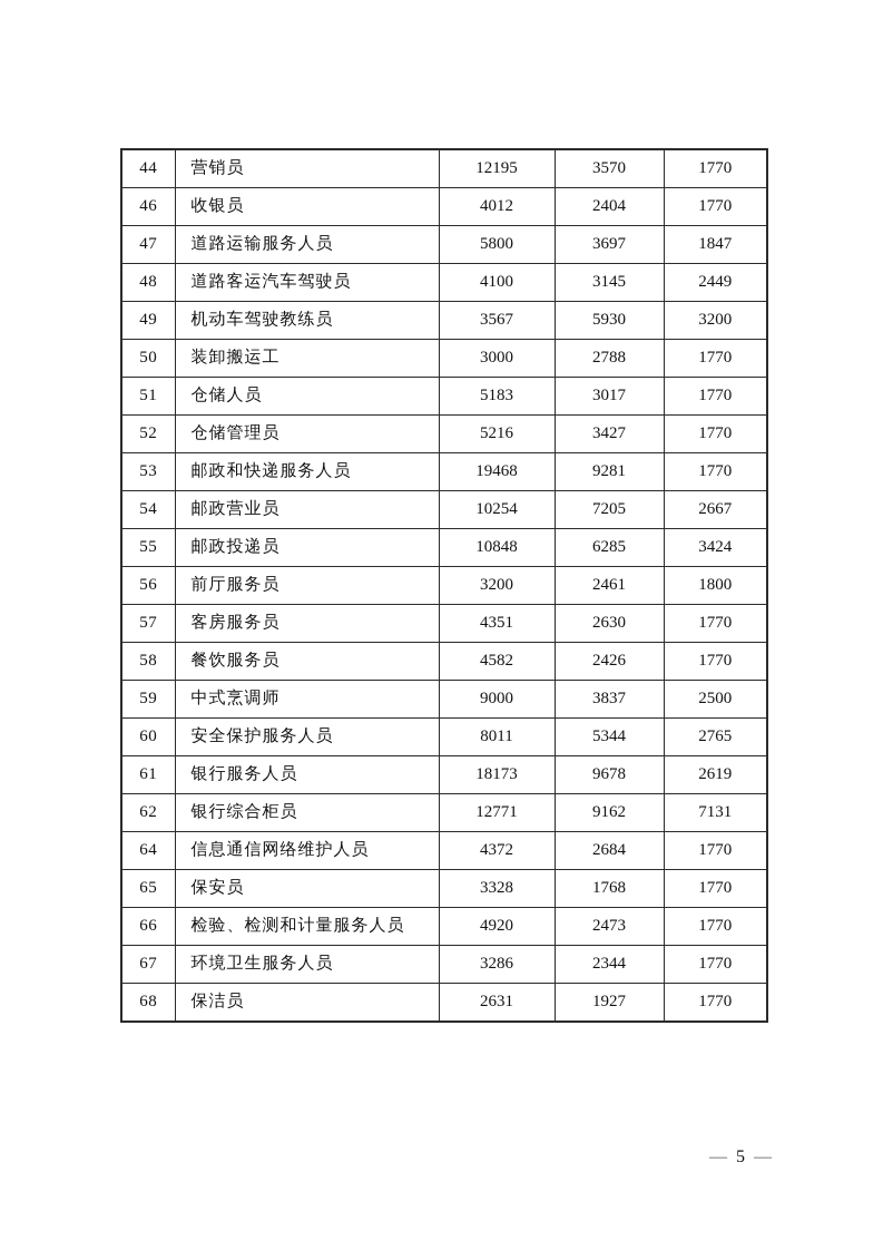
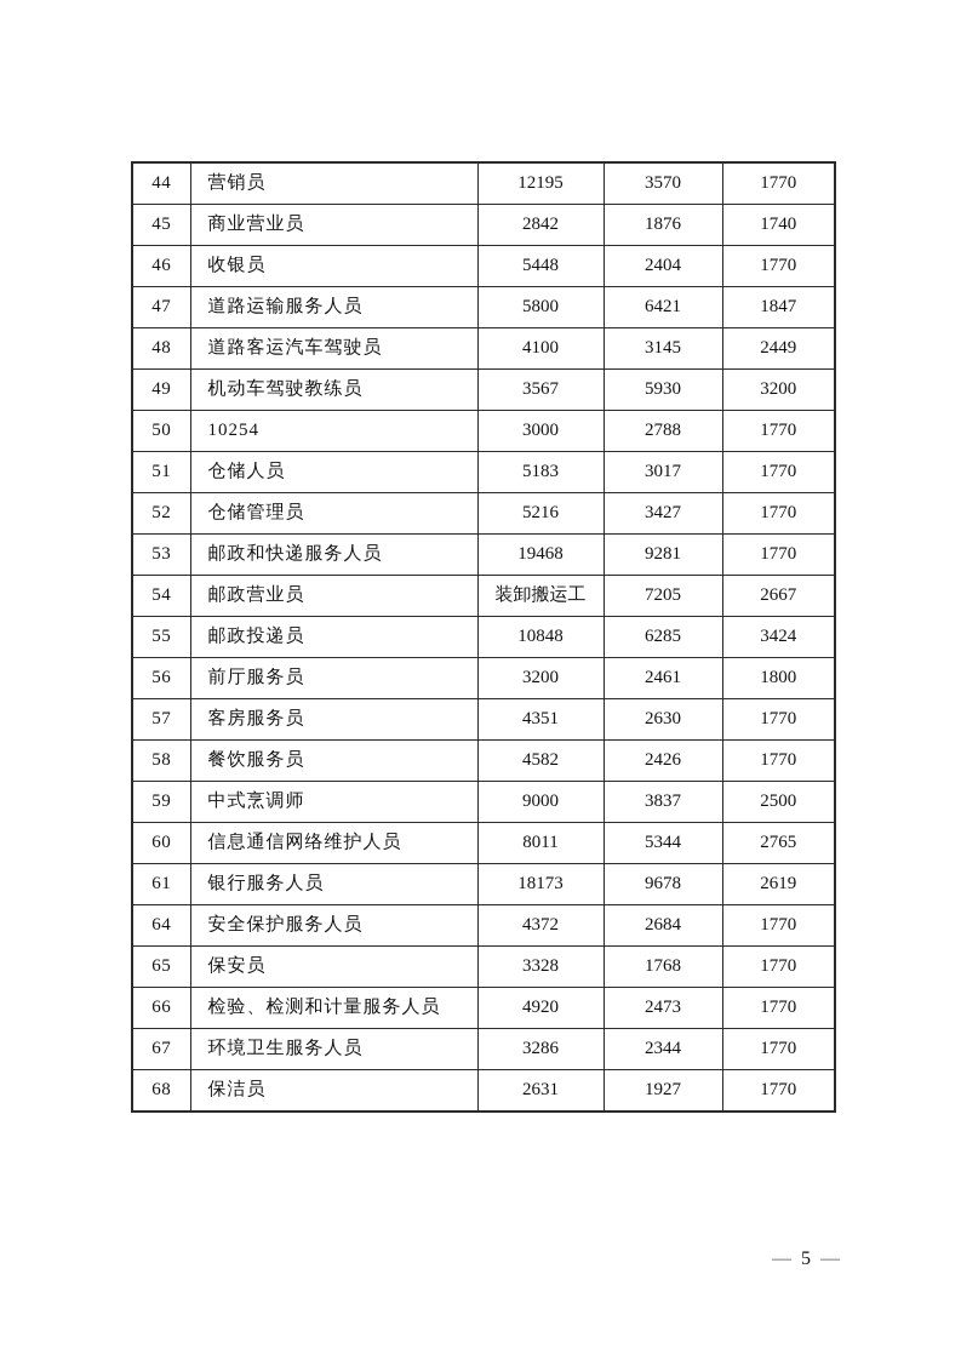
  44	营销员	12195	3570	1770
+ 45	商业营业员	2842	1876	1740
- 46	收银员	4012	2404	1770
+ 46	收银员	5448	2404	1770
- 47	道路运输服务人员	5800	3697	1847
+ 47	道路运输服务人员	5800	6421	1847
  48	道路客运汽车驾驶员	4100	3145	2449
  49	机动车驾驶教练员	3567	5930	3200
- 50	装卸搬运工	3000	2788	1770
+ 50	10254	3000	2788	1770
  51	仓储人员	5183	3017	1770
  52	仓储管理员	5216	3427	1770
  53	邮政和快递服务人员	19468	9281	1770
- 54	邮政营业员	10254	7205	2667
+ 54	邮政营业员	装卸搬运工	7205	2667
  55	邮政投递员	10848	6285	3424
  56	前厅服务员	3200	2461	1800
  57	客房服务员	4351	2630	1770
  58	餐饮服务员	4582	2426	1770
  59	中式烹调师	9000	3837	2500
- 60	安全保护服务人员	8011	5344	2765
+ 60	信息通信网络维护人员	8011	5344	2765
  61	银行服务人员	18173	9678	2619
- 62	银行综合柜员	12771	9162	7131
- 64	信息通信网络维护人员	4372	2684	1770
+ 64	安全保护服务人员	4372	2684	1770
  65	保安员	3328	1768	1770
  66	检验、检测和计量服务人员	4920	2473	1770
  67	环境卫生服务人员	3286	2344	1770
  68	保洁员	2631	1927	1770
  — 5 —
